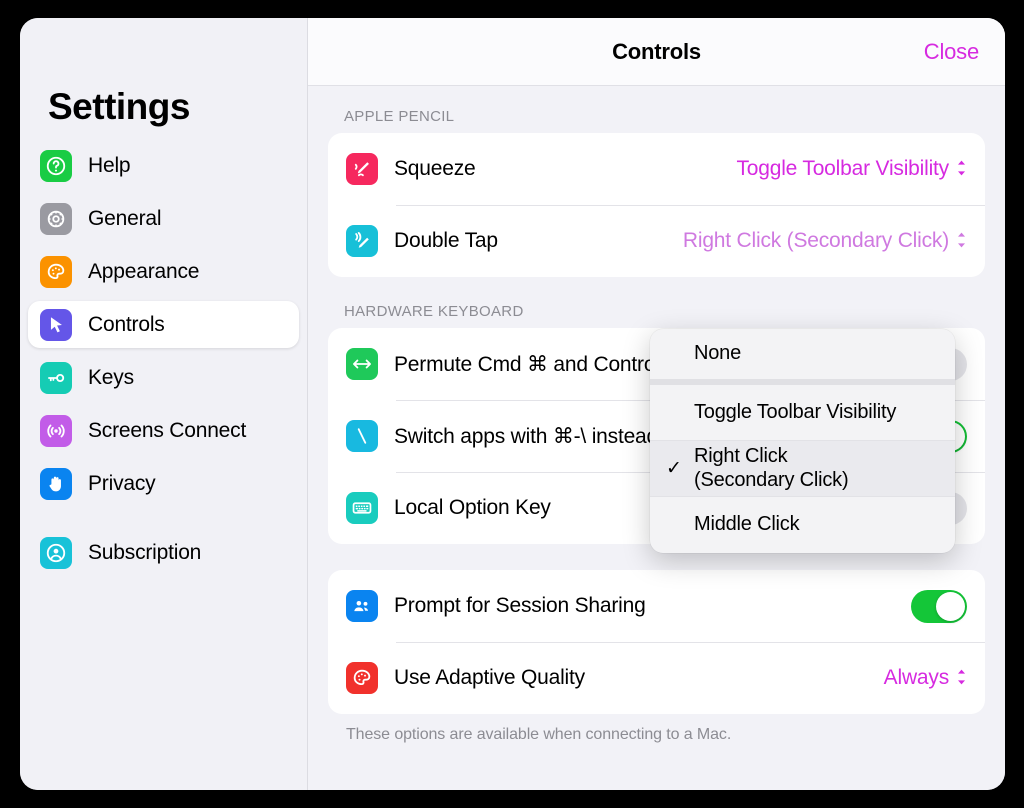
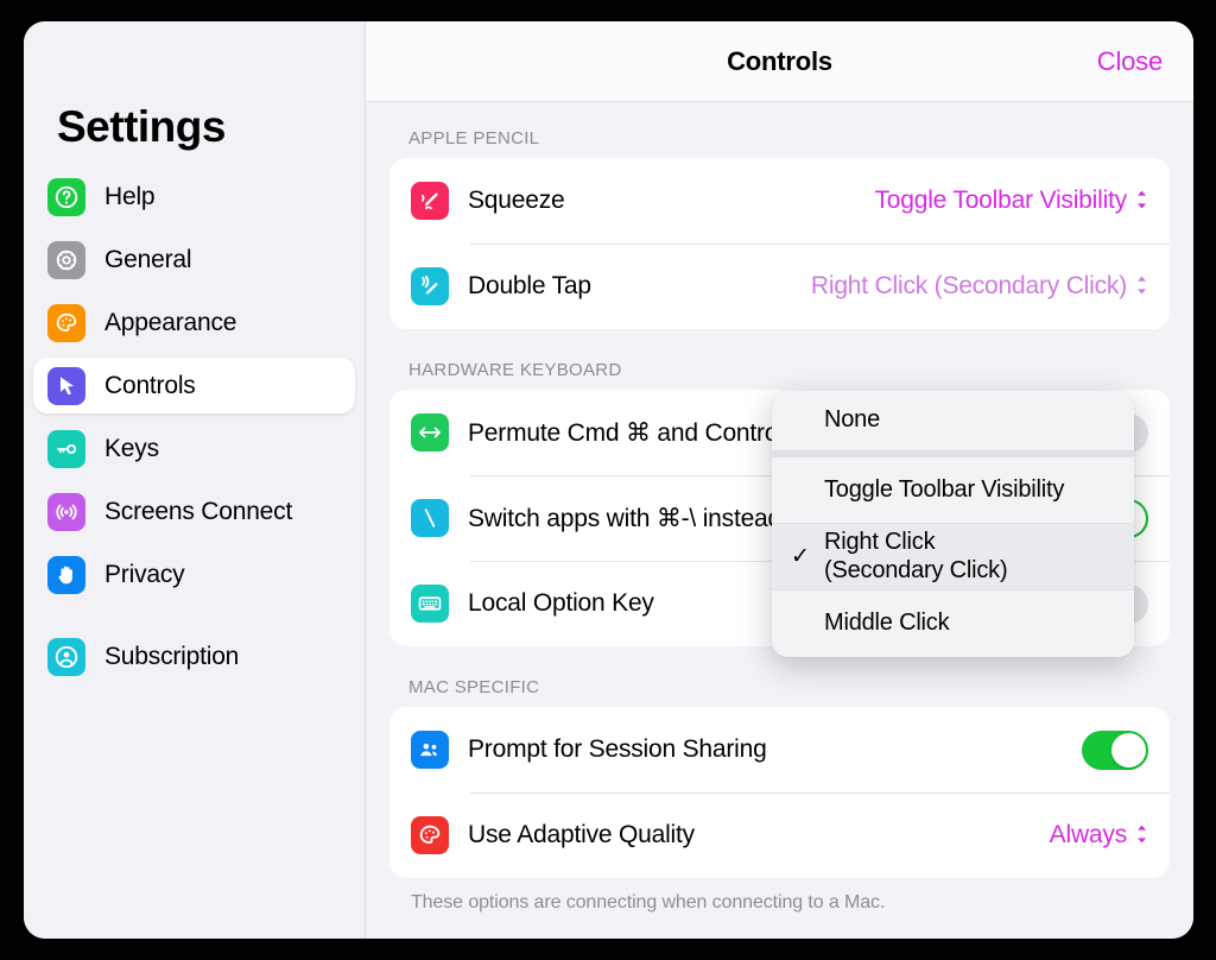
  Settings
  Help
  General
  Appearance
  Controls
  Keys
  Screens Connect
  Privacy
  Subscription
  Controls
  Close
  APPLE PENCIL
  Squeeze
  Toggle Toolbar Visibility
  Double Tap
  Right Click (Secondary Click)
  HARDWARE KEYBOARD
  Permute Cmd ⌘ and Contr
  Switch apps with ⌘-\ instea
  Local Option Key
+ MAC SPECIFIC
  Prompt for Session Sharing
  Use Adaptive Quality
  Always
- These options are available when connecting to a Mac.
+ These options are connecting when connecting to a Mac.
  None
  Toggle Toolbar Visibility
  ✓
  Right Click
  (Secondary Click)
  Middle Click
